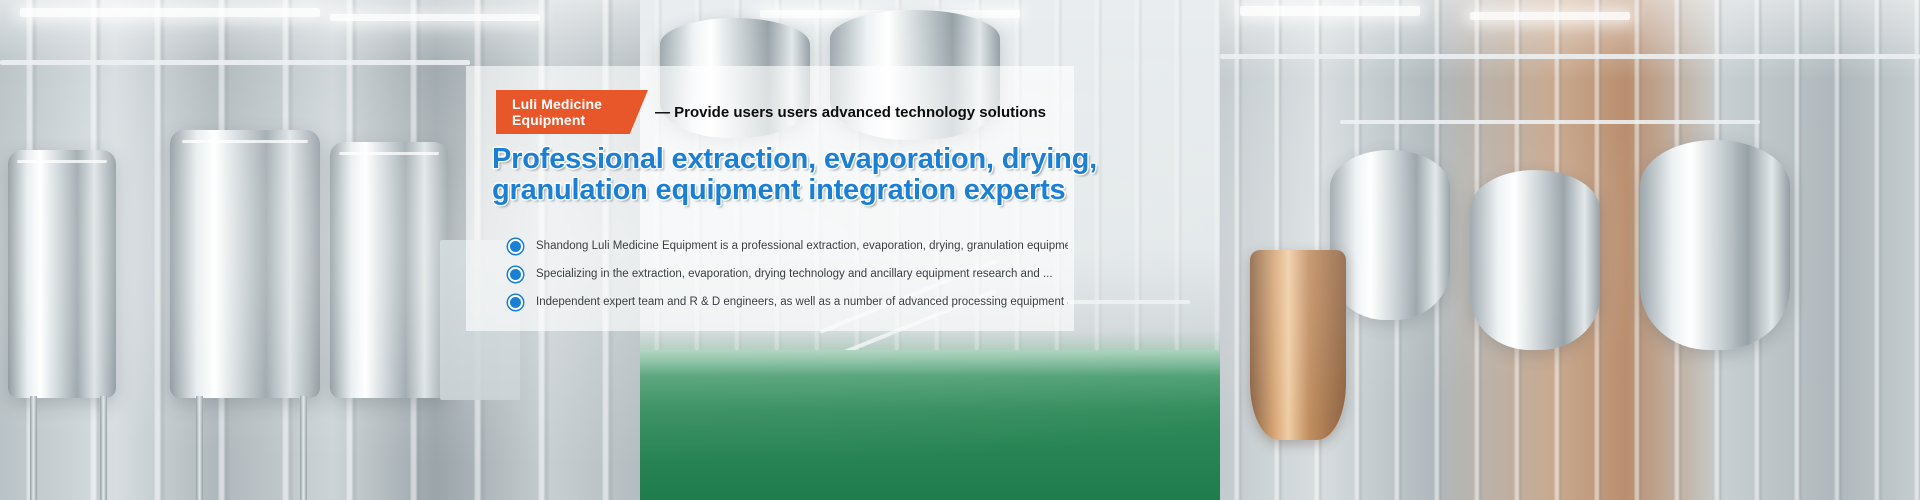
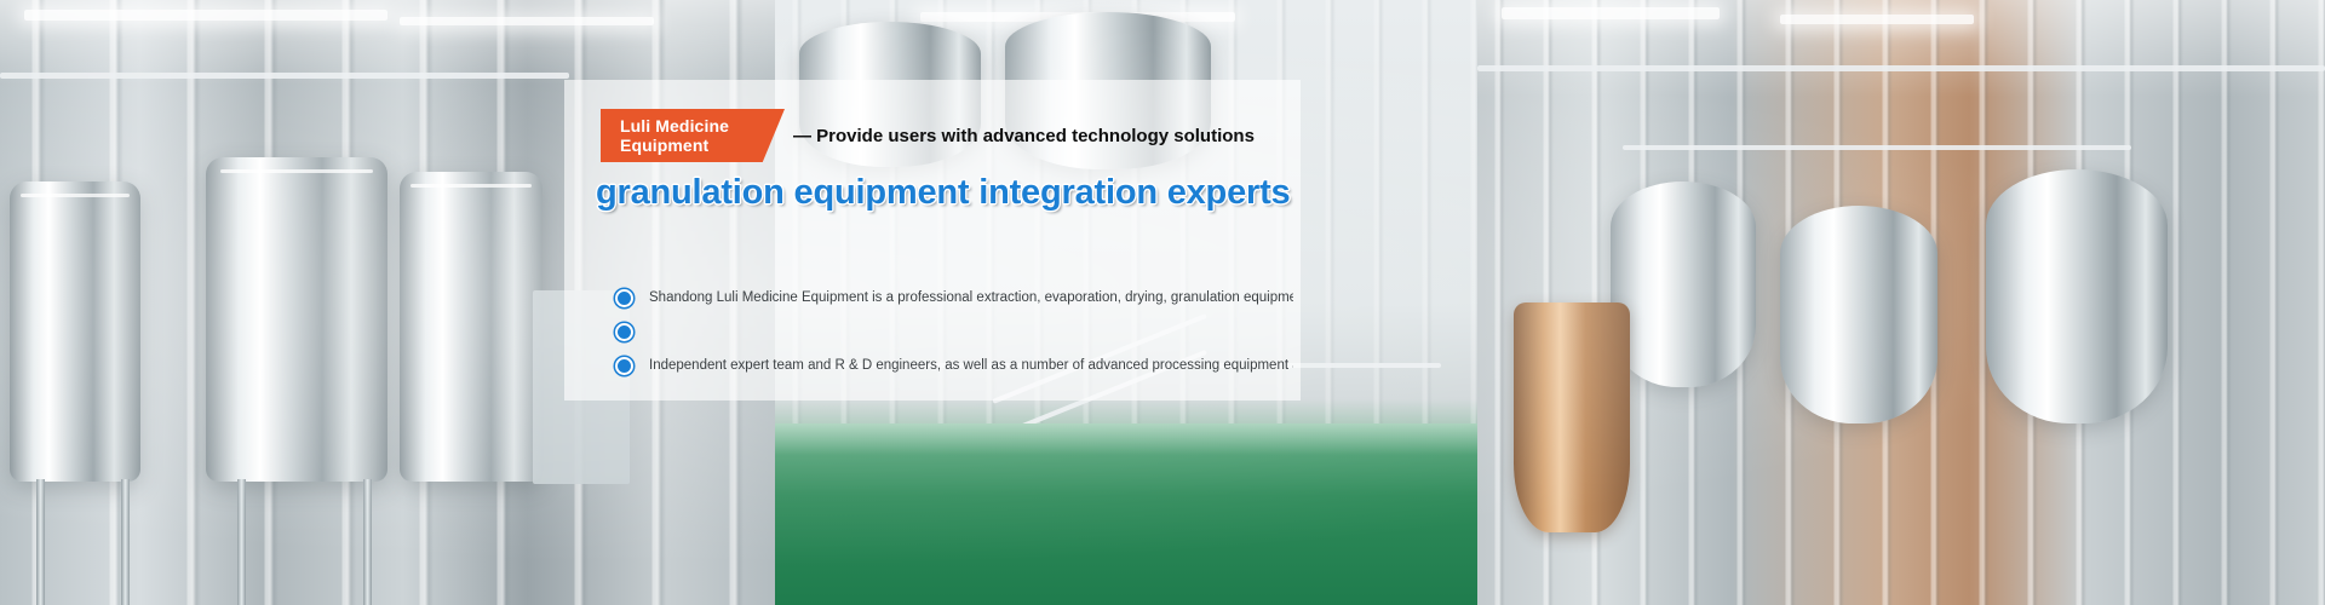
  Luli Medicine
  Equipment
- — Provide users users advanced technology solutions
+ — Provide users with advanced technology solutions
- Professional extraction, evaporation, drying,
  granulation equipment integration experts
  Shandong Luli Medicine Equipment is a professional extraction, evaporation, drying, granulation equipme
- Specializing in the extraction, evaporation, drying technology and ancillary equipment research and ...
  Independent expert team and R & D engineers, as well as a number of advanced processing equipment
